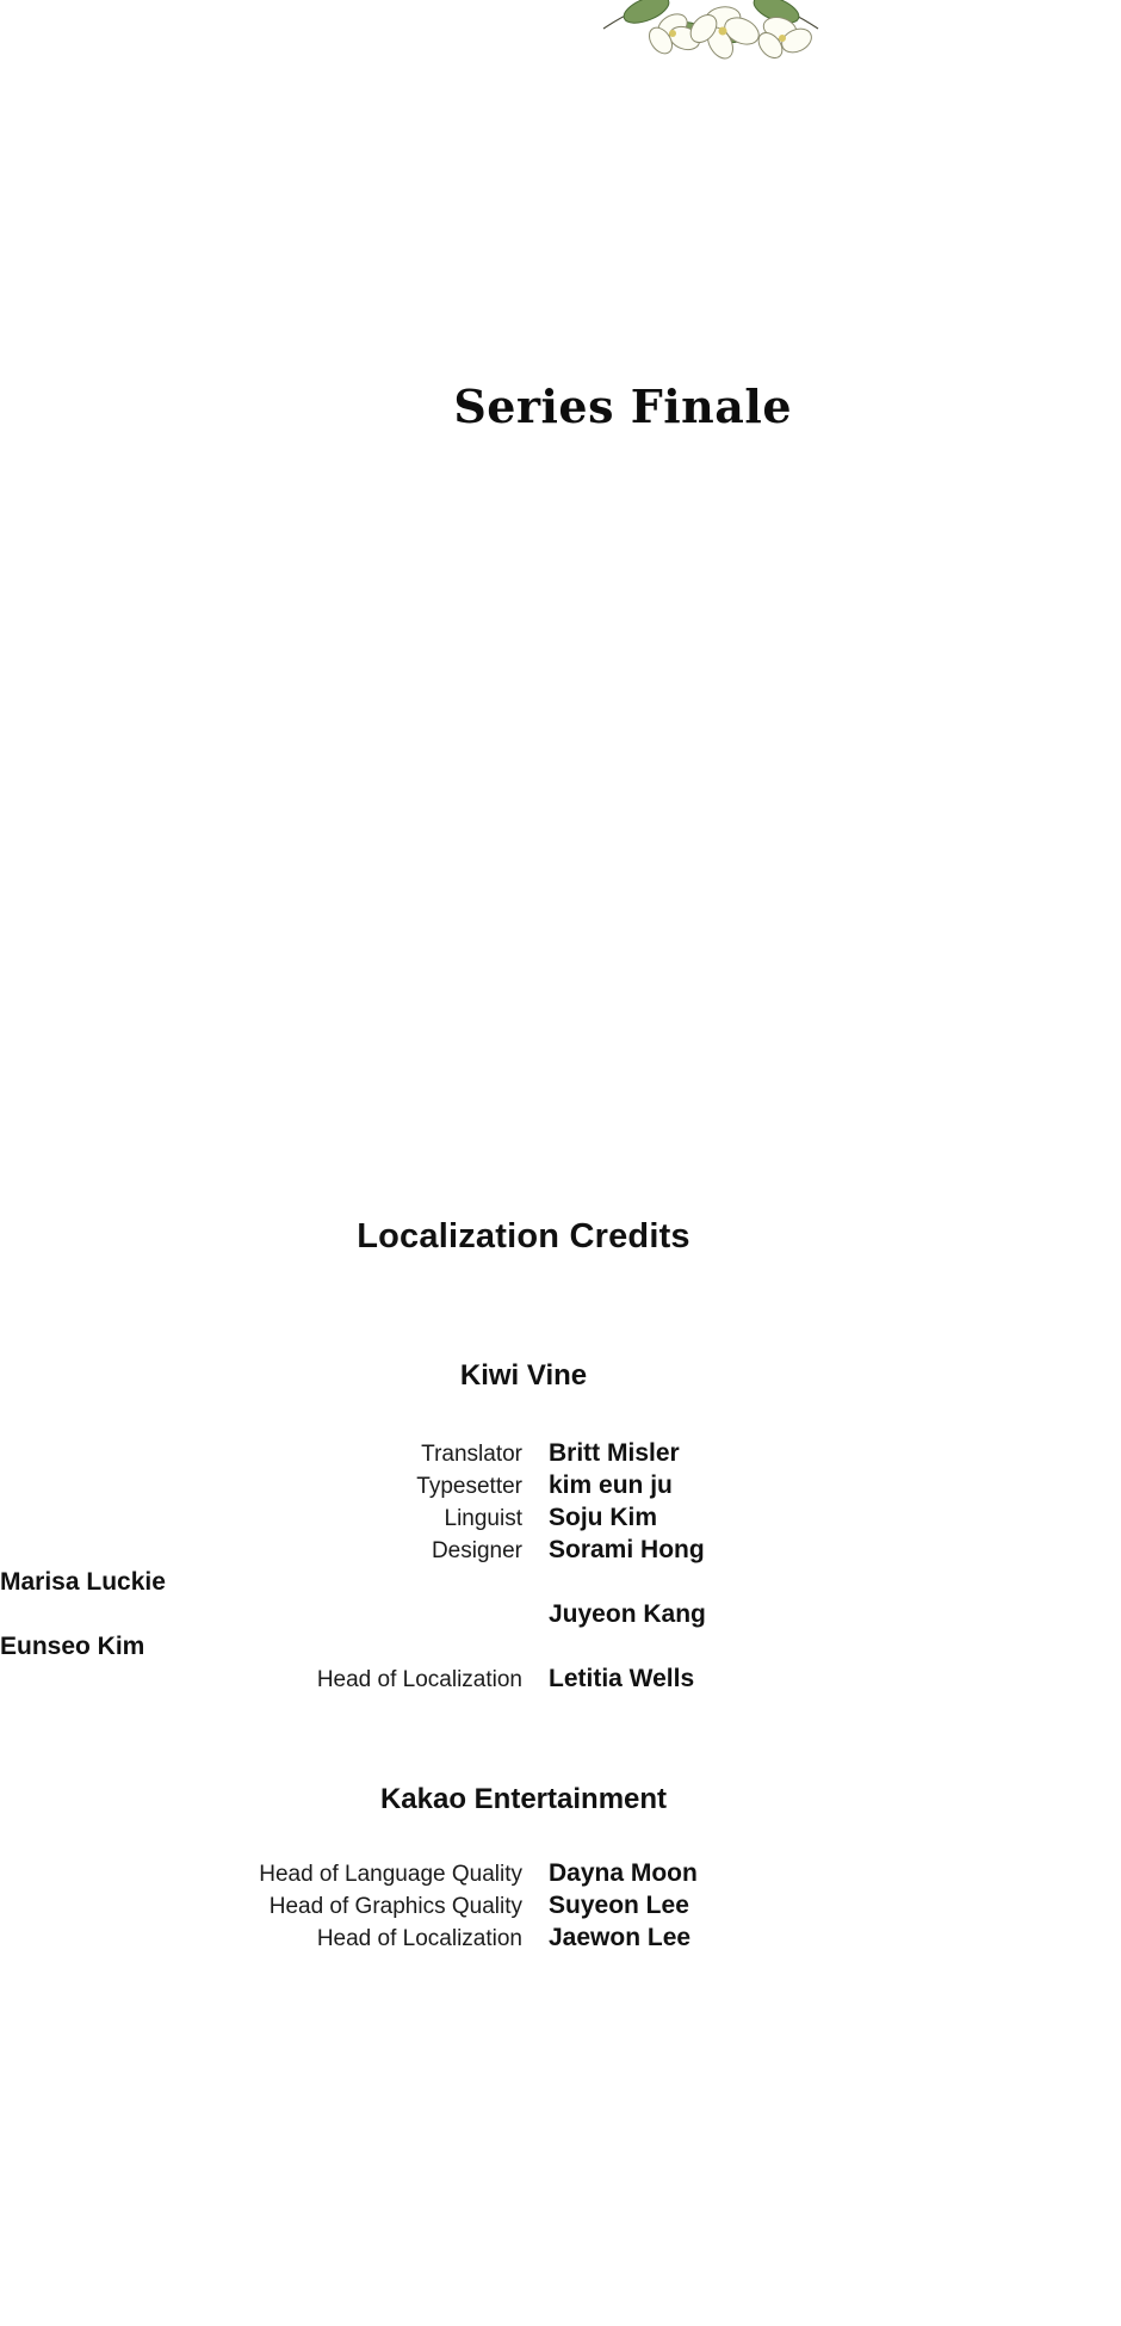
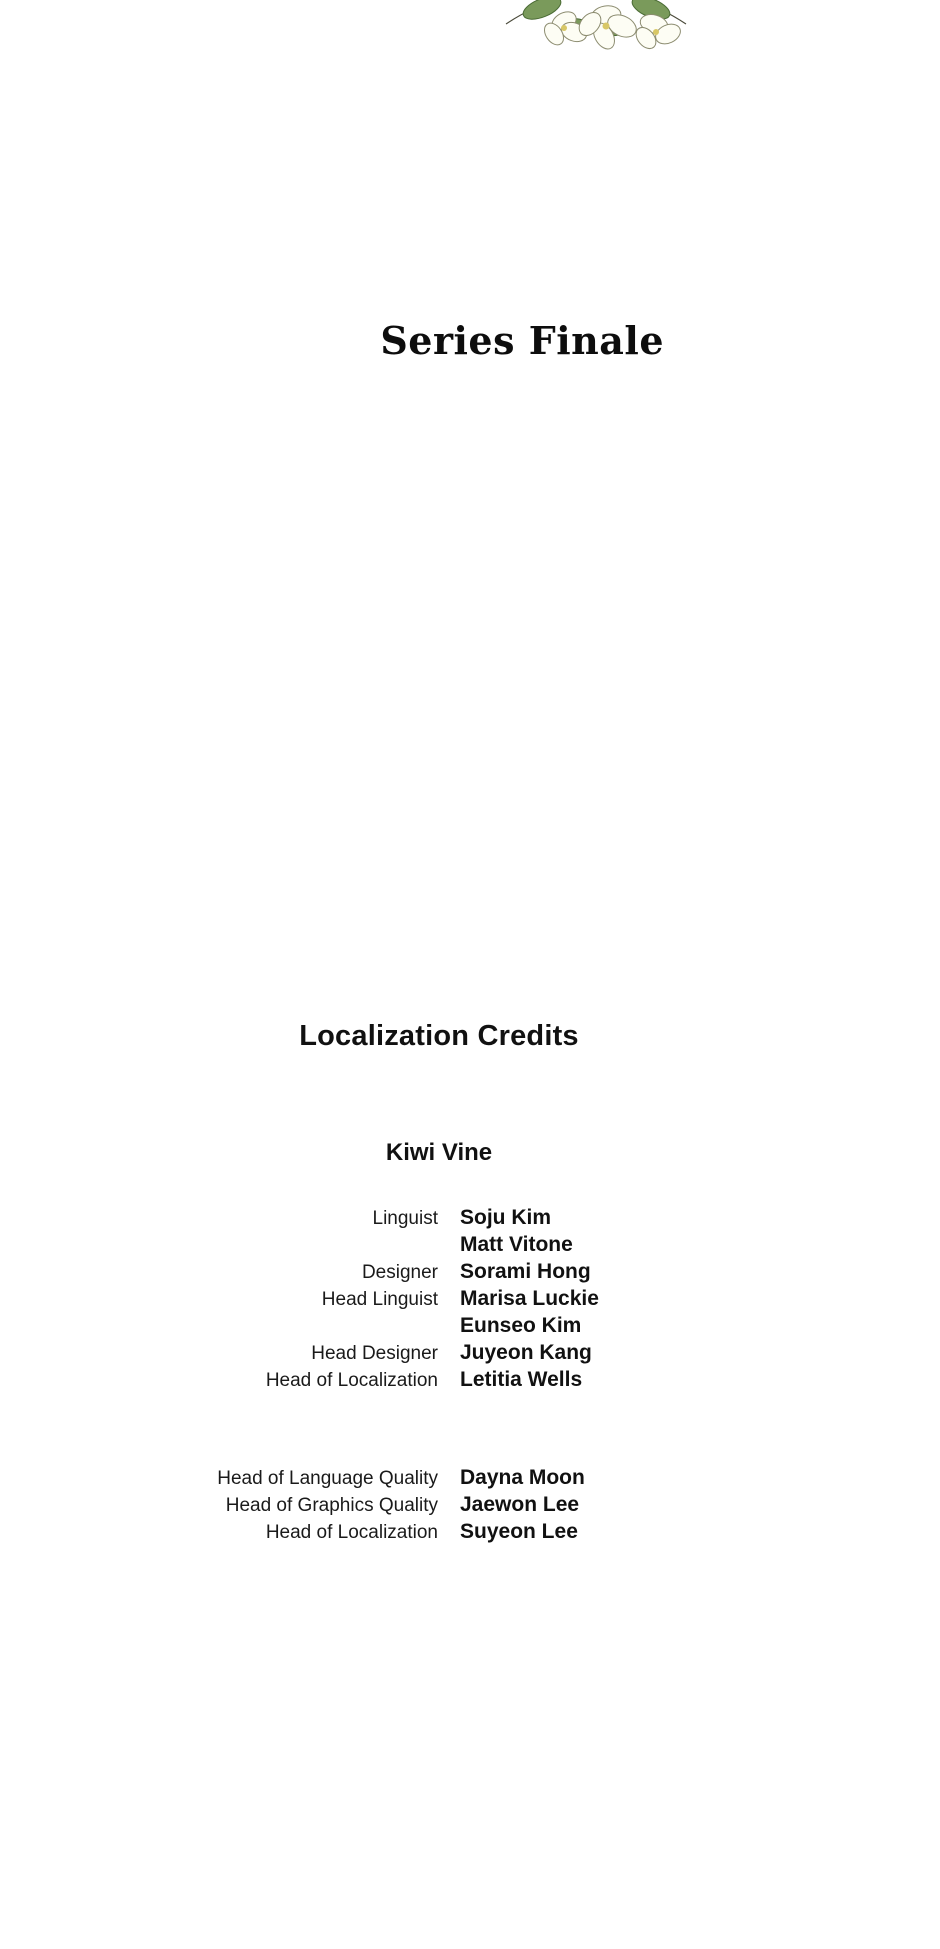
  Series Finale
  Localization Credits
  Kiwi Vine
- Translator
- Britt Misler
- Typesetter
- kim eun ju
  Linguist
  Soju Kim
+ Matt Vitone
  Designer
  Sorami Hong
+ Head Linguist
  Marisa Luckie
- Juyeon Kang
+ Eunseo Kim
+ Head Designer
- Eunseo Kim
+ Juyeon Kang
  Head of Localization
  Letitia Wells
- Kakao Entertainment
  Head of Language Quality
  Dayna Moon
  Head of Graphics Quality
- Suyeon Lee
+ Jaewon Lee
  Head of Localization
- Jaewon Lee
+ Suyeon Lee
